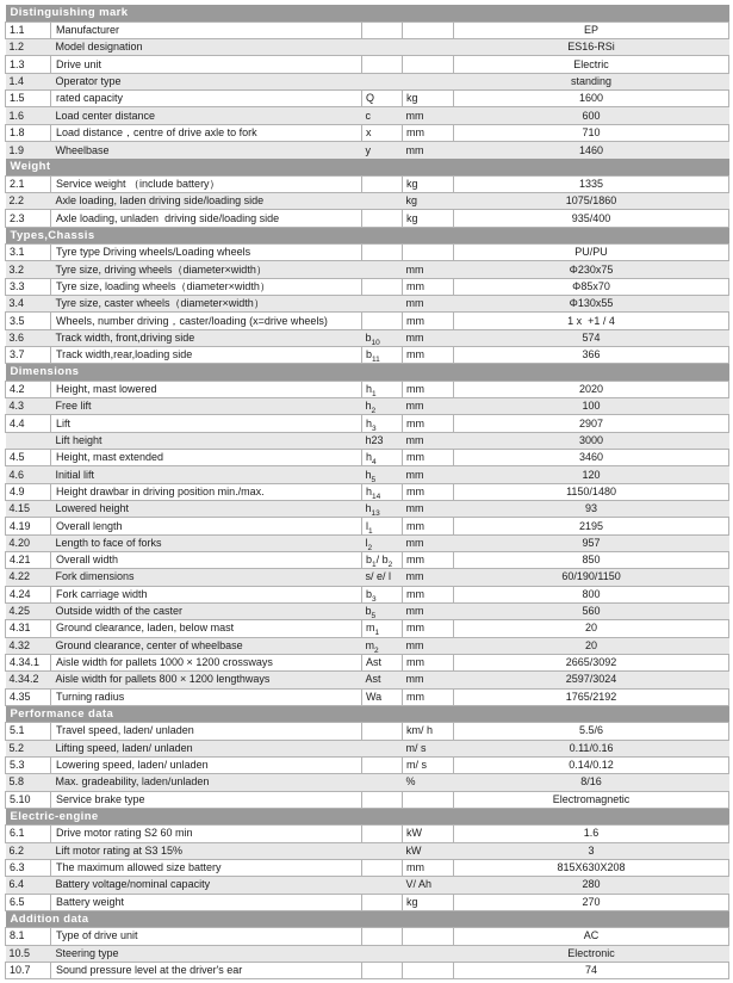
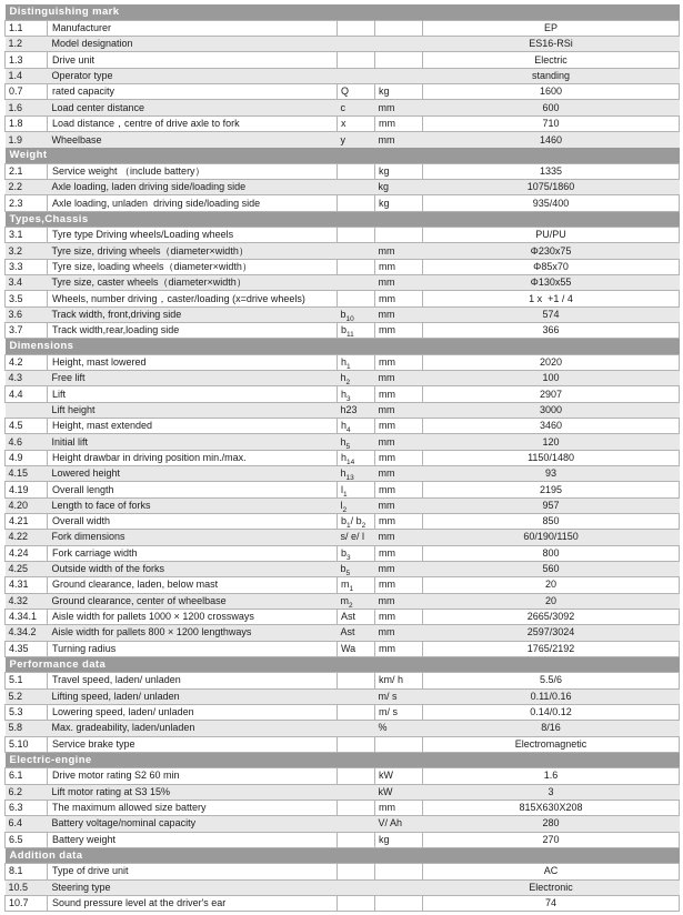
  Distinguishing mark
  1.1	Manufacturer			EP
  1.2	Model designation			ES16-RSi
  1.3	Drive unit			Electric
  1.4	Operator type			standing
- 1.5	rated capacity	Q	kg	1600
+ 0.7	rated capacity	Q	kg	1600
  1.6	Load center distance	c	mm	600
  1.8	Load distance，centre of drive axle to fork	x	mm	710
  1.9	Wheelbase	y	mm	1460
  Weight
  2.1	Service weight （include battery）		kg	1335
  2.2	Axle loading, laden driving side/loading side		kg	1075/1860
  2.3	Axle loading, unladen driving side/loading side		kg	935/400
  Types,Chassis
  3.1	Tyre type Driving wheels/Loading wheels			PU/PU
  3.2	Tyre size, driving wheels（diameter×width）		mm	Φ230x75
  3.3	Tyre size, loading wheels（diameter×width）		mm	Φ85x70
  3.4	Tyre size, caster wheels（diameter×width）		mm	Φ130x55
  3.5	Wheels, number driving，caster/loading (x=drive wheels)		mm	1 x +1 / 4
  3.6	Track width, front,driving side	b	mm	574
  3.7	Track width,rear,loading side	b	mm	366
  Dimensions
  4.2	Height, mast lowered	h	mm	2020
  4.3	Free lift	h	mm	100
  4.4	Lift	h	mm	2907
  	Lift height	h23	mm	3000
  4.5	Height, mast extended	h	mm	3460
  4.6	Initial lift	h	mm	120
  4.9	Height drawbar in driving position min./max.	h	mm	1150/1480
  4.15	Lowered height	h	mm	93
  4.19	Overall length	l	mm	2195
  4.20	Length to face of forks	l	mm	957
  4.21	Overall width	b / b	mm	850
  4.22	Fork dimensions	s/ e/ l	mm	60/190/1150
  4.24	Fork carriage width	b	mm	800
- 4.25	Outside width of the caster	b	mm	560
+ 4.25	Outside width of the forks	b	mm	560
  4.31	Ground clearance, laden, below mast	m	mm	20
  4.32	Ground clearance, center of wheelbase	m	mm	20
  4.34.1	Aisle width for pallets 1000 × 1200 crossways	Ast	mm	2665/3092
  4.34.2	Aisle width for pallets 800 × 1200 lengthways	Ast	mm	2597/3024
  4.35	Turning radius	Wa	mm	1765/2192
  Performance data
  5.1	Travel speed, laden/ unladen		km/ h	5.5/6
  5.2	Lifting speed, laden/ unladen		m/ s	0.11/0.16
  5.3	Lowering speed, laden/ unladen		m/ s	0.14/0.12
  5.8	Max. gradeability, laden/unladen		%	8/16
  5.10	Service brake type			Electromagnetic
  Electric-engine
  6.1	Drive motor rating S2 60 min		kW	1.6
  6.2	Lift motor rating at S3 15%		kW	3
  6.3	The maximum allowed size battery		mm	815X630X208
  6.4	Battery voltage/nominal capacity		V/ Ah	280
  6.5	Battery weight		kg	270
  Addition data
  8.1	Type of drive unit			AC
  10.5	Steering type			Electronic
  10.7	Sound pressure level at the driver's ear			74
